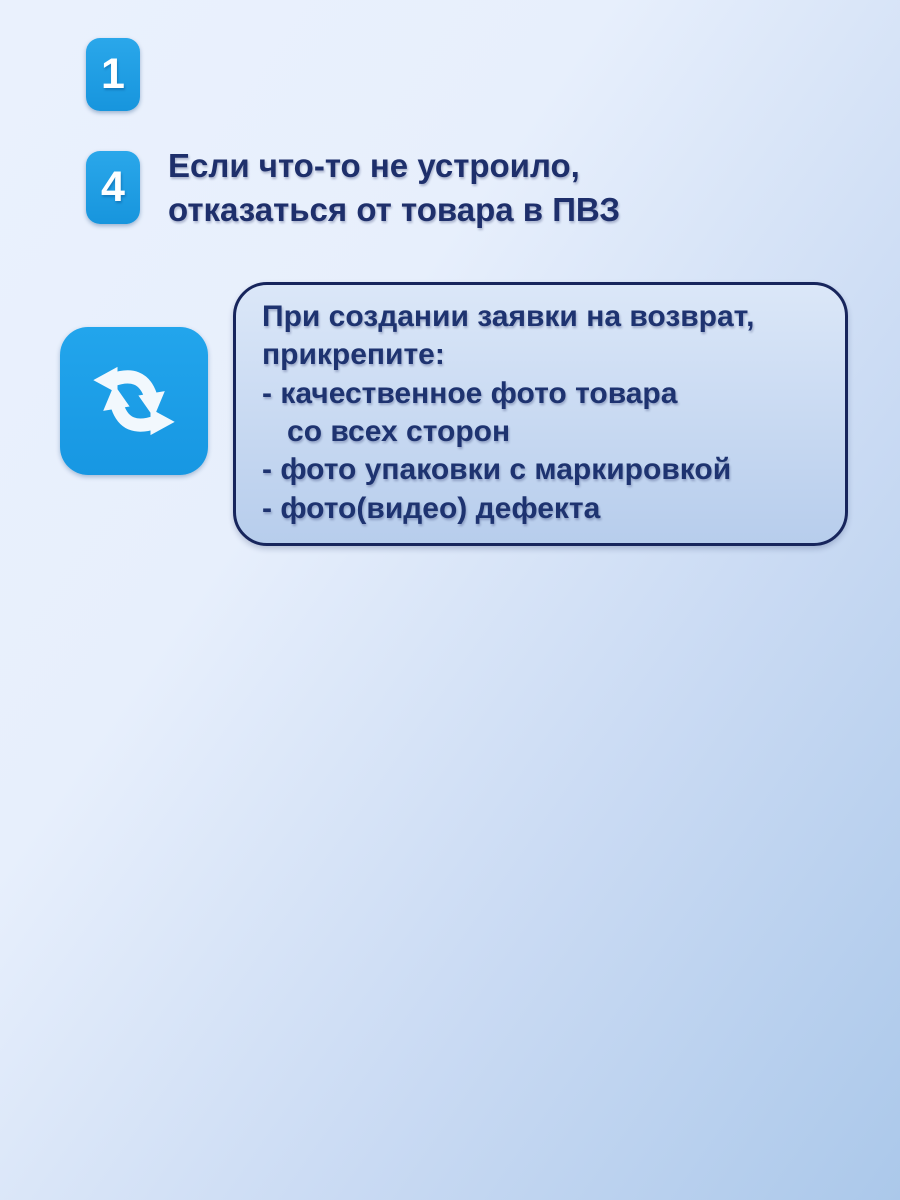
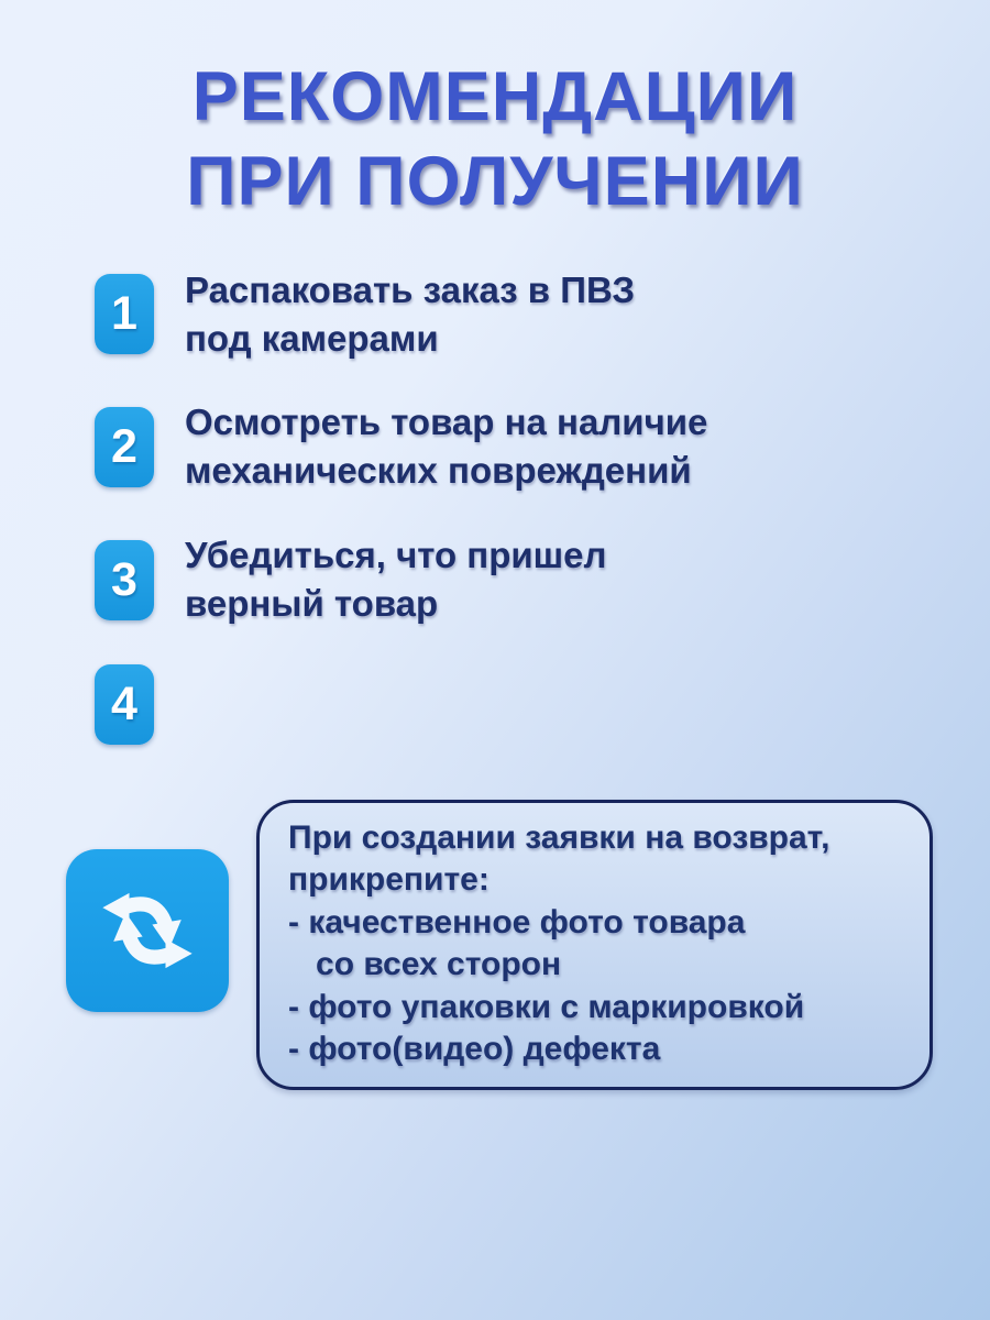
+ РЕКОМЕНДАЦИИ
+ ПРИ ПОЛУЧЕНИИ
  1
+ Распаковать заказ в ПВЗ
+ под камерами
+ 2
+ Осмотреть товар на наличие
+ механических повреждений
+ 3
+ Убедиться, что пришел
+ верный товар
  4
- Если что-то не устроило,
- отказаться от товара в ПВЗ
  При создании заявки на возврат,
  прикрепите:
  - качественное фото товара
  со всех сторон
  - фото упаковки с маркировкой
  - фото(видео) дефекта
